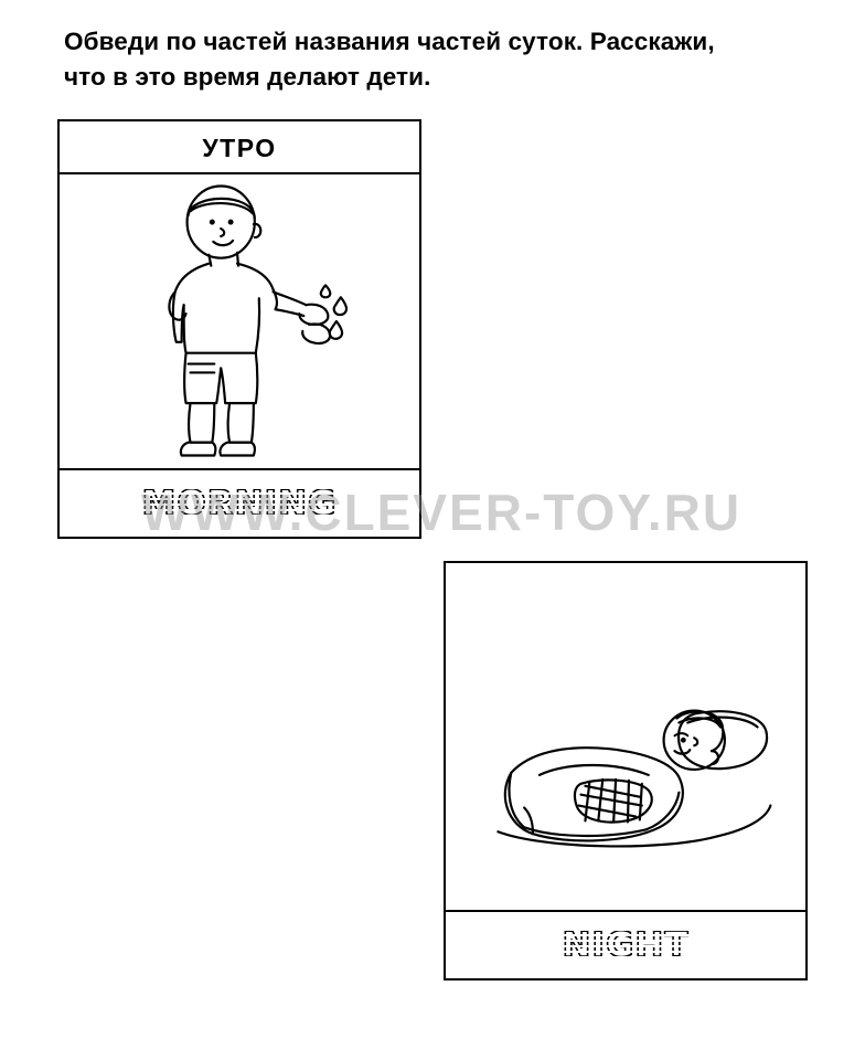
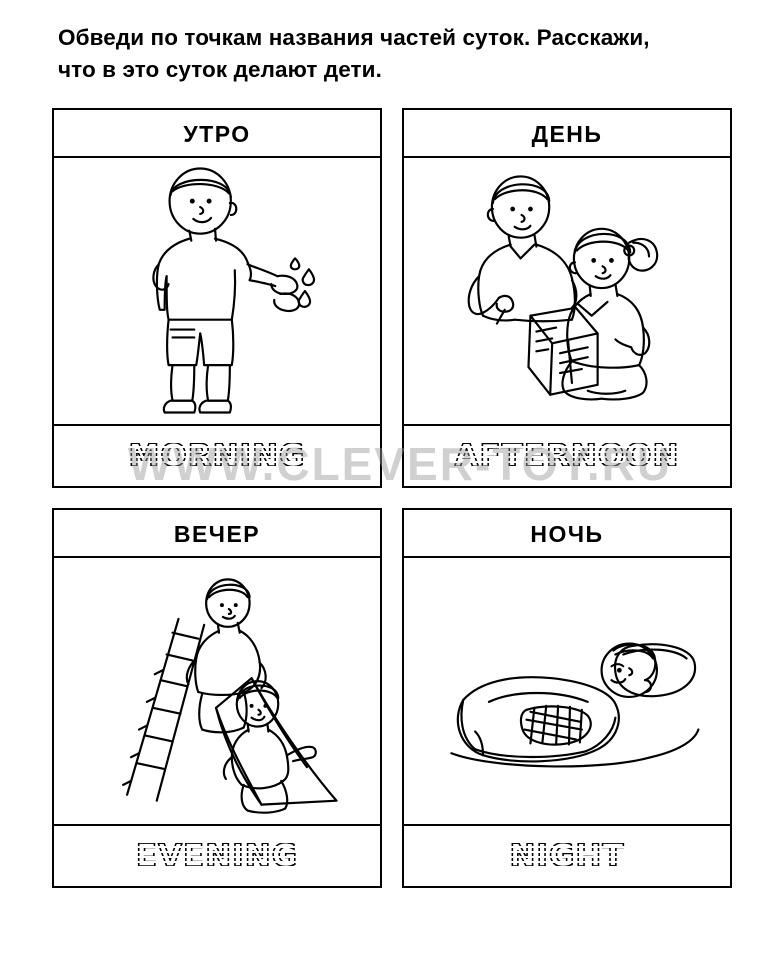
- Обведи по частей названия частей суток. Расскажи,
+ Обведи по точкам названия частей суток. Расскажи,
- что в это время делают дети.
+ что в это суток делают дети.
  УТРО
  MORNING
+ ДЕНЬ
+ AFTERNOON
+ ВЕЧЕР
+ EVENING
+ НОЧЬ
  NIGHT
  WWW.CLEVER-TOY.RU
